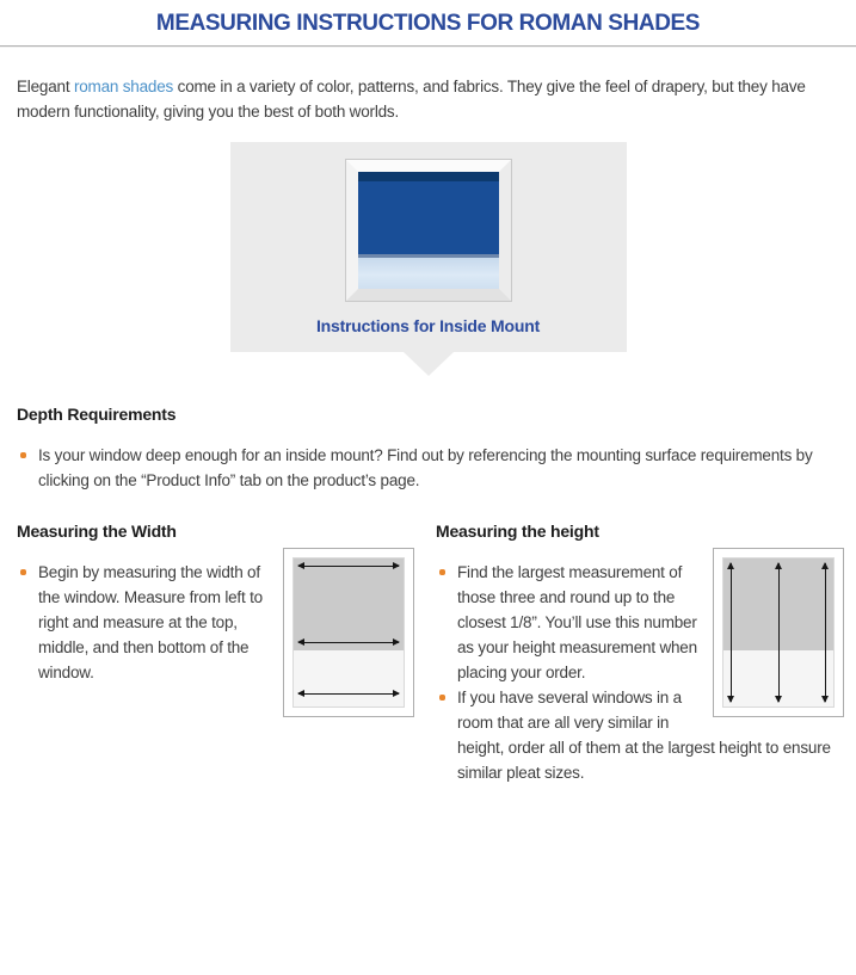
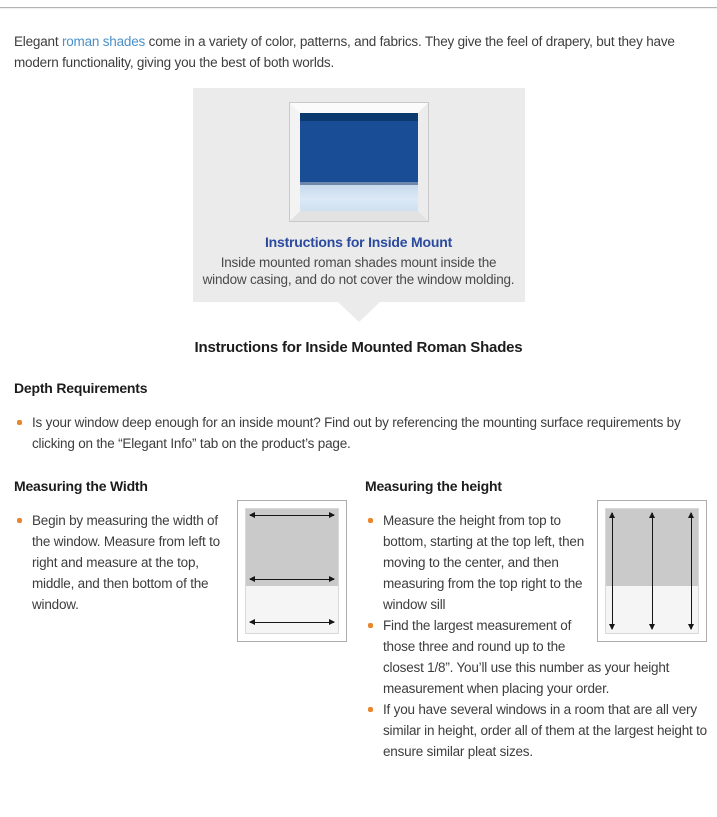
- MEASURING INSTRUCTIONS FOR ROMAN SHADES
  Elegant roman shades come in a variety of color, patterns, and fabrics. They give the feel of drapery, but they have modern functionality, giving you the best of both worlds.
  Instructions for Inside Mount
+ Inside mounted roman shades mount inside the window casing, and do not cover the window molding.
+ Instructions for Inside Mounted Roman Shades
  Depth Requirements
- Is your window deep enough for an inside mount? Find out by referencing the mounting surface requirements by clicking on the “Product Info” tab on the product’s page.
+ Is your window deep enough for an inside mount? Find out by referencing the mounting surface requirements by clicking on the “Elegant Info” tab on the product’s page.
  Measuring the Width
  Begin by measuring the width of the window. Measure from left to right and measure at the top, middle, and then bottom of the window.
  Measuring the height
+ Measure the height from top to bottom, starting at the top left, then moving to the center, and then measuring from the top right to the window sill
  Find the largest measurement of those three and round up to the closest 1/8”. You’ll use this number as your height measurement when placing your order.
  If you have several windows in a room that are all very similar in height, order all of them at the largest height to ensure similar pleat sizes.
